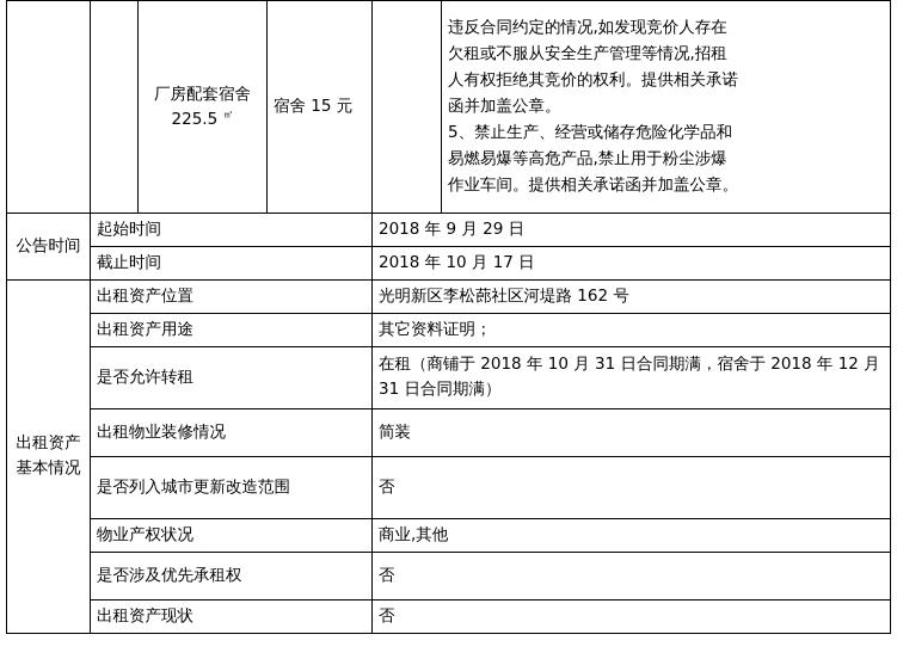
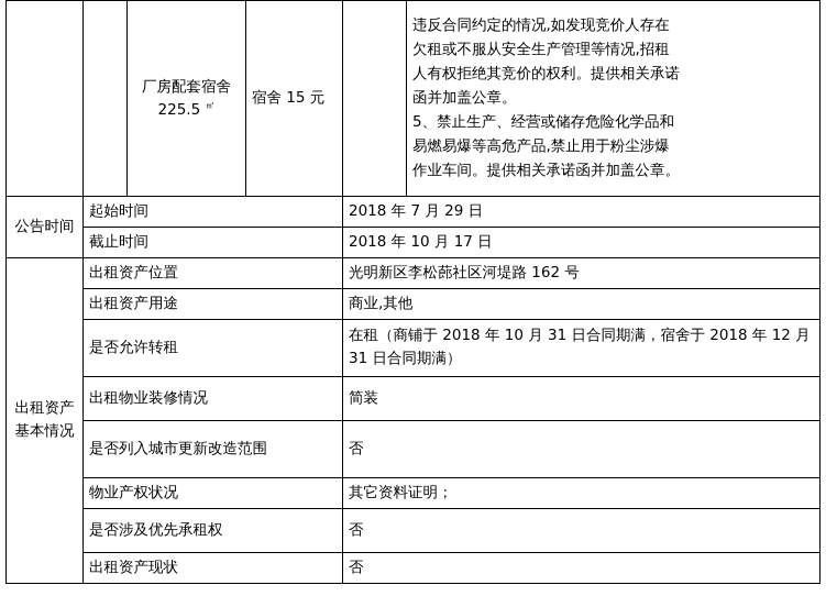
  		厂房配套宿舍 225.5 ㎡	宿舍 15 元		违反合同约定的情况,如发现竞价人存在 欠租或不服从安全生产管理等情况,招租 人有权拒绝其竞价的权利。提供相关承诺 函并加盖公章。 5、禁止生产、经营或储存危险化学品和 易燃易爆等高危产品,禁止用于粉尘涉爆 作业车间。提供相关承诺函并加盖公章。
- 公告时间	起始时间	2018 年 9 月 29 日
+ 公告时间	起始时间	2018 年 7 月 29 日
  截止时间	2018 年 10 月 17 日
  出租资产基本情况	出租资产位置	光明新区李松蓢社区河堤路 162 号
- 出租资产用途	其它资料证明；
+ 出租资产用途	商业,其他
  是否允许转租	在租（商铺于 2018 年 10 月 31 日合同期满，宿舍于 2018 年 12 月 31 日合同期满）
  出租物业装修情况	简装
  是否列入城市更新改造范围	否
- 物业产权状况	商业,其他
+ 物业产权状况	其它资料证明；
  是否涉及优先承租权	否
  出租资产现状	否
